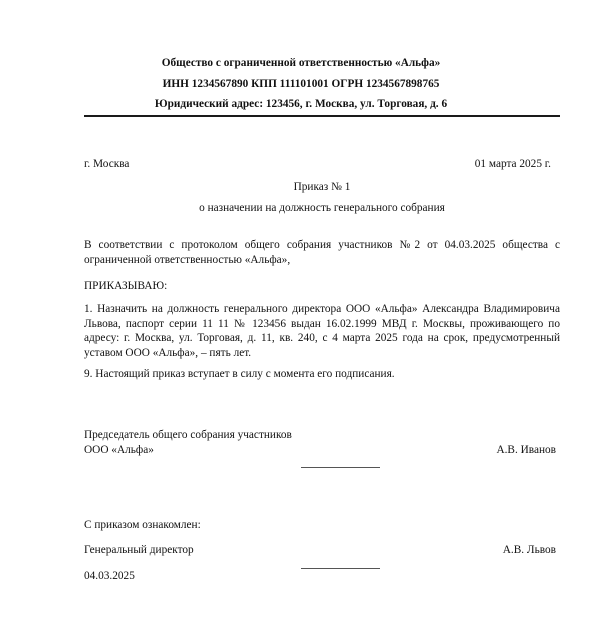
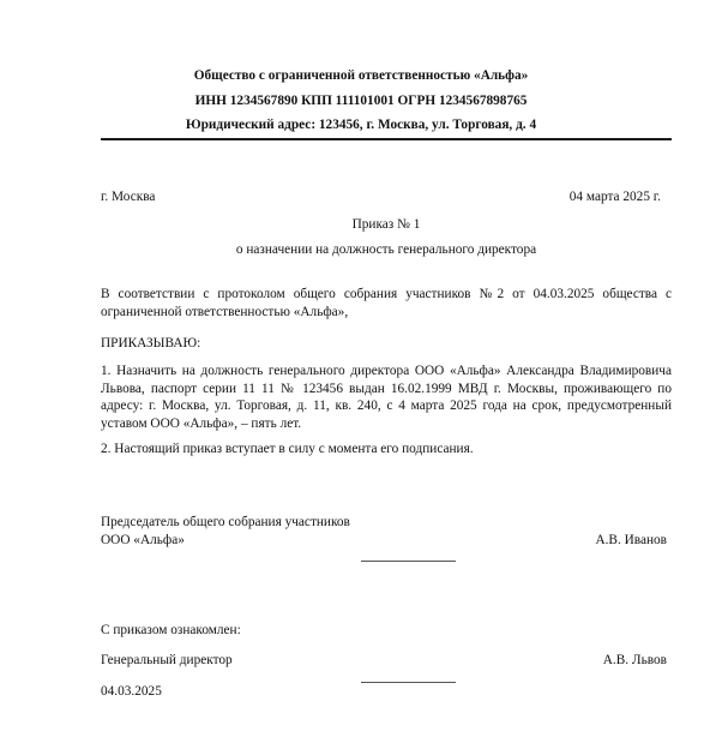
  Общество с ограниченной ответственностью «Альфа»
  ИНН 1234567890 КПП 111101001 ОГРН 1234567898765
- Юридический адрес: 123456, г. Москва, ул. Торговая, д. 6
+ Юридический адрес: 123456, г. Москва, ул. Торговая, д. 4
  г. Москва
- 01 марта 2025 г.
+ 04 марта 2025 г.
  Приказ № 1
- о назначении на должность генерального собрания
+ о назначении на должность генерального директора
  В соответствии с протоколом общего собрания участников №2 от 04.03.2025 общества с ограниченной ответственностью «Альфа»,
  ПРИКАЗЫВАЮ:
  1. Назначить на должность генерального директора ООО «Альфа» Александра Владимировича Львова, паспорт серии 11 11 № 123456 выдан 16.02.1999 МВД г. Москвы, проживающего по адресу: г. Москва, ул. Торговая, д. 11, кв. 240, с 4 марта 2025 года на срок, предусмотренный уставом ООО «Альфа», – пять лет.
- 9. Настоящий приказ вступает в силу с момента его подписания.
+ 2. Настоящий приказ вступает в силу с момента его подписания.
  Председатель общего собрания участников
  ООО «Альфа»
  А.В. Иванов
  С приказом ознакомлен:
  Генеральный директор
  А.В. Львов
  04.03.2025
